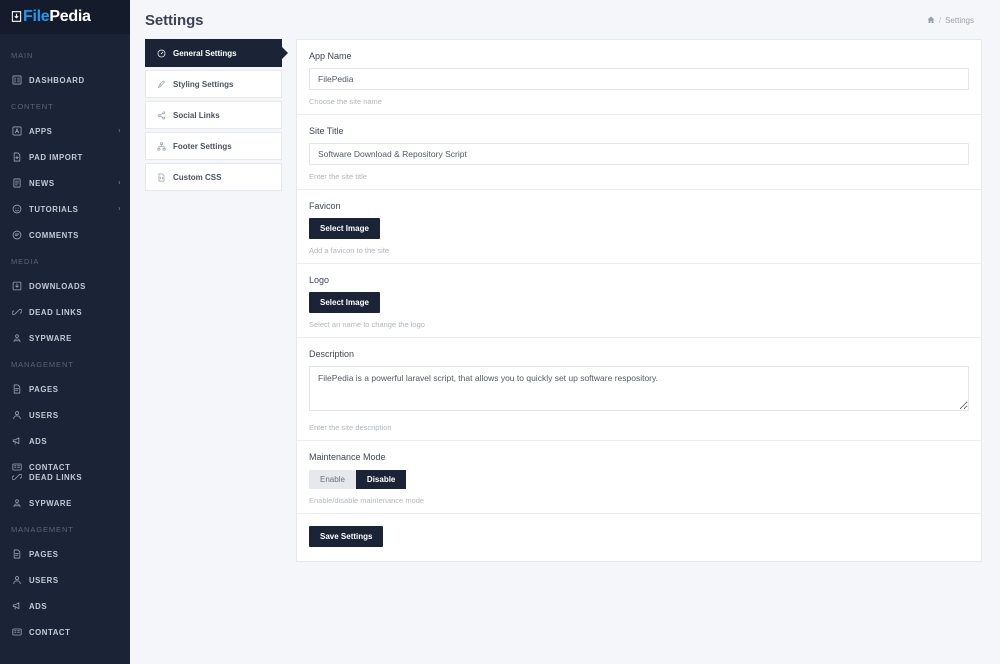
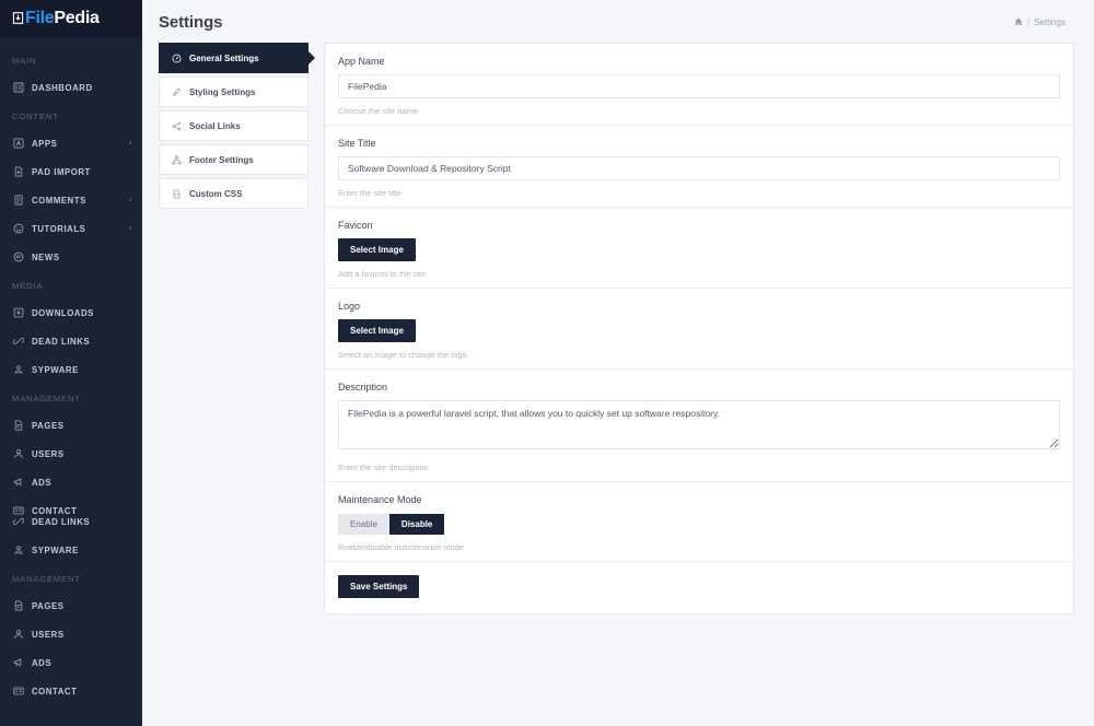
  FilePedia
  MAIN
  DASHBOARD
  CONTENT
  APPS
  PAD IMPORT
- NEWS
+ COMMENTS
  TUTORIALS
- COMMENTS
+ NEWS
  MEDIA
  DOWNLOADS
  DEAD LINKS
  SYPWARE
  MANAGEMENT
  PAGES
  USERS
  ADS
  CONTACT
  DEAD LINKS
  SYPWARE
  MANAGEMENT
  PAGES
  USERS
  ADS
  CONTACT
  Settings
  /
  Settings
  General Settings
  Styling Settings
  Social Links
  Footer Settings
  Custom CSS
  App Name
  FilePedia
  Choose the site name
  Site Title
  Software Download & Repository Script
  Enter the site title
  Favicon
  Select Image
  Add a favicon to the site
  Logo
  Select Image
- Select an name to change the logo
+ Select an image to change the logo
  Description
  FilePedia is a powerful laravel script, that allows you to quickly set up software respository.
  Enter the site description
  Maintenance Mode
  Enable
  Disable
  Enable/disable maintenance mode
  Save Settings
